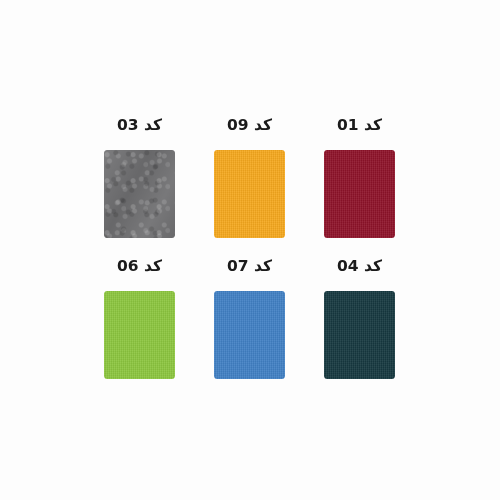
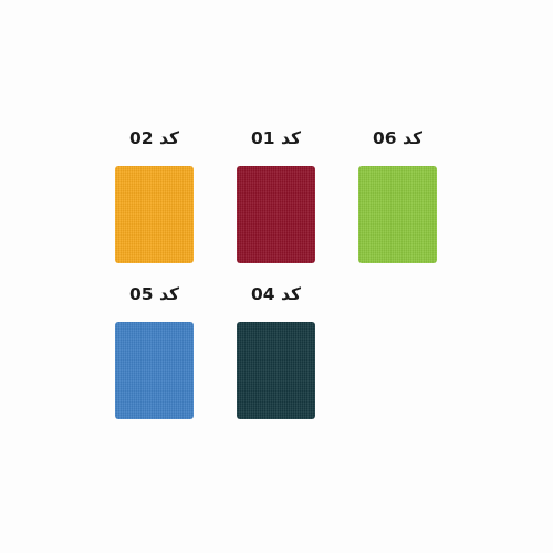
- کد 03
- کد 09
+ کد 02
  کد 01
  کد 06
- کد 07
+ کد 05
  کد 04
